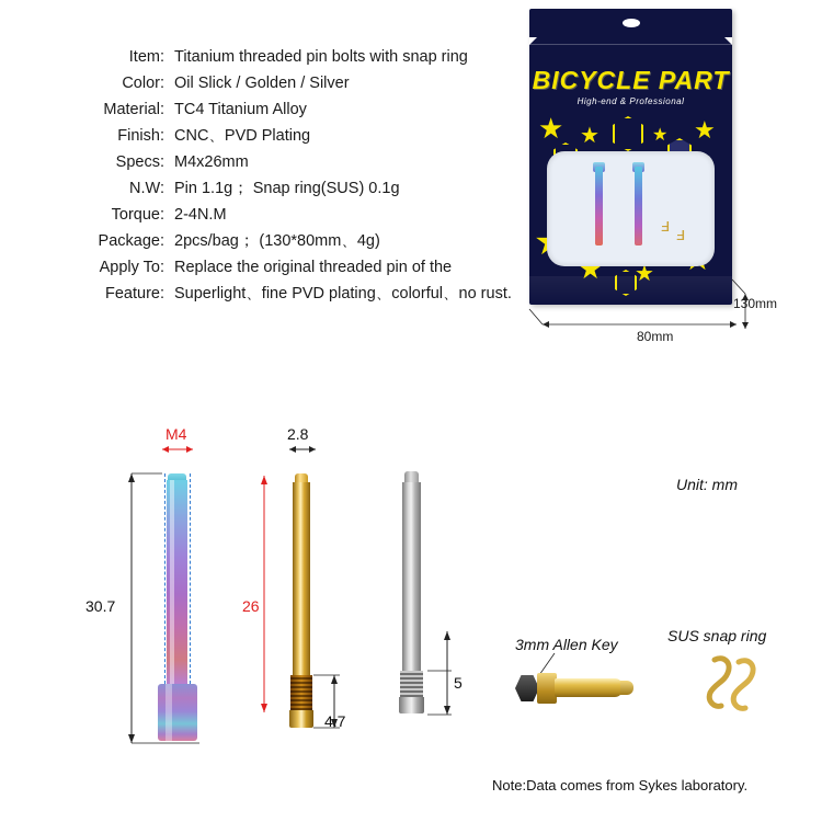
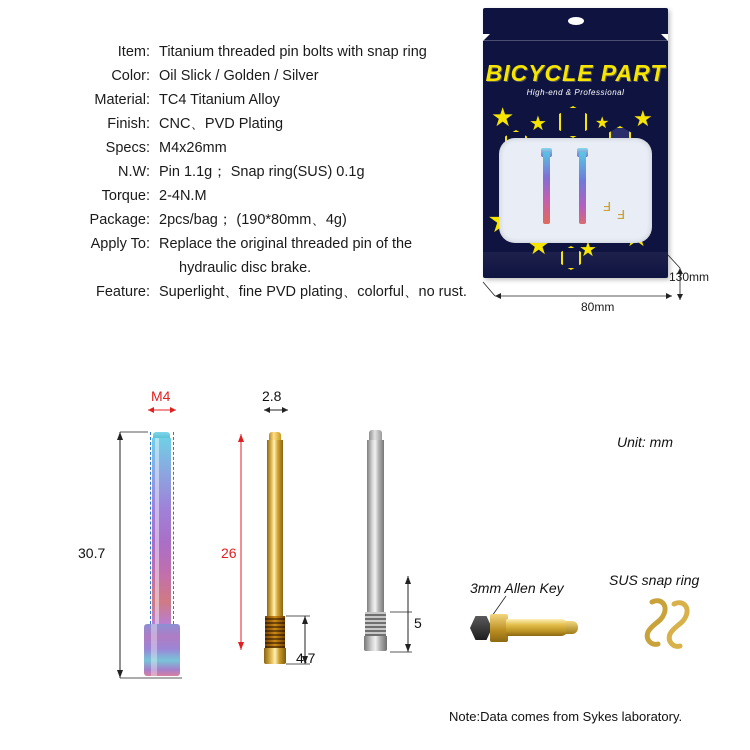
  Item:
  Titanium threaded pin bolts with snap ring
  Color:
  Oil Slick / Golden / Silver
  Material:
  TC4 Titanium Alloy
  Finish:
  CNC、PVD Plating
  Specs:
  M4x26mm
  N.W:
  Pin 1.1g； Snap ring(SUS) 0.1g
  Torque:
  2-4N.M
  Package:
- 2pcs/bag； (130*80mm、4g)
+ 2pcs/bag； (190*80mm、4g)
  Apply To:
  Replace the original threaded pin of the
+ hydraulic disc brake.
  Feature:
  Superlight、fine PVD plating、colorful、no rust.
  BICYCLE PART
  High-end & Professional
  ★
  ★
  ★
  ★
  ★
  ★
  ⅎ
  ⅎ
  130mm
  80mm
  Unit: mm
  M4
  2.8
  30.7
  26
  4.7
  5
  3mm Allen Key
  SUS snap ring
  Note:Data comes from Sykes laboratory.
